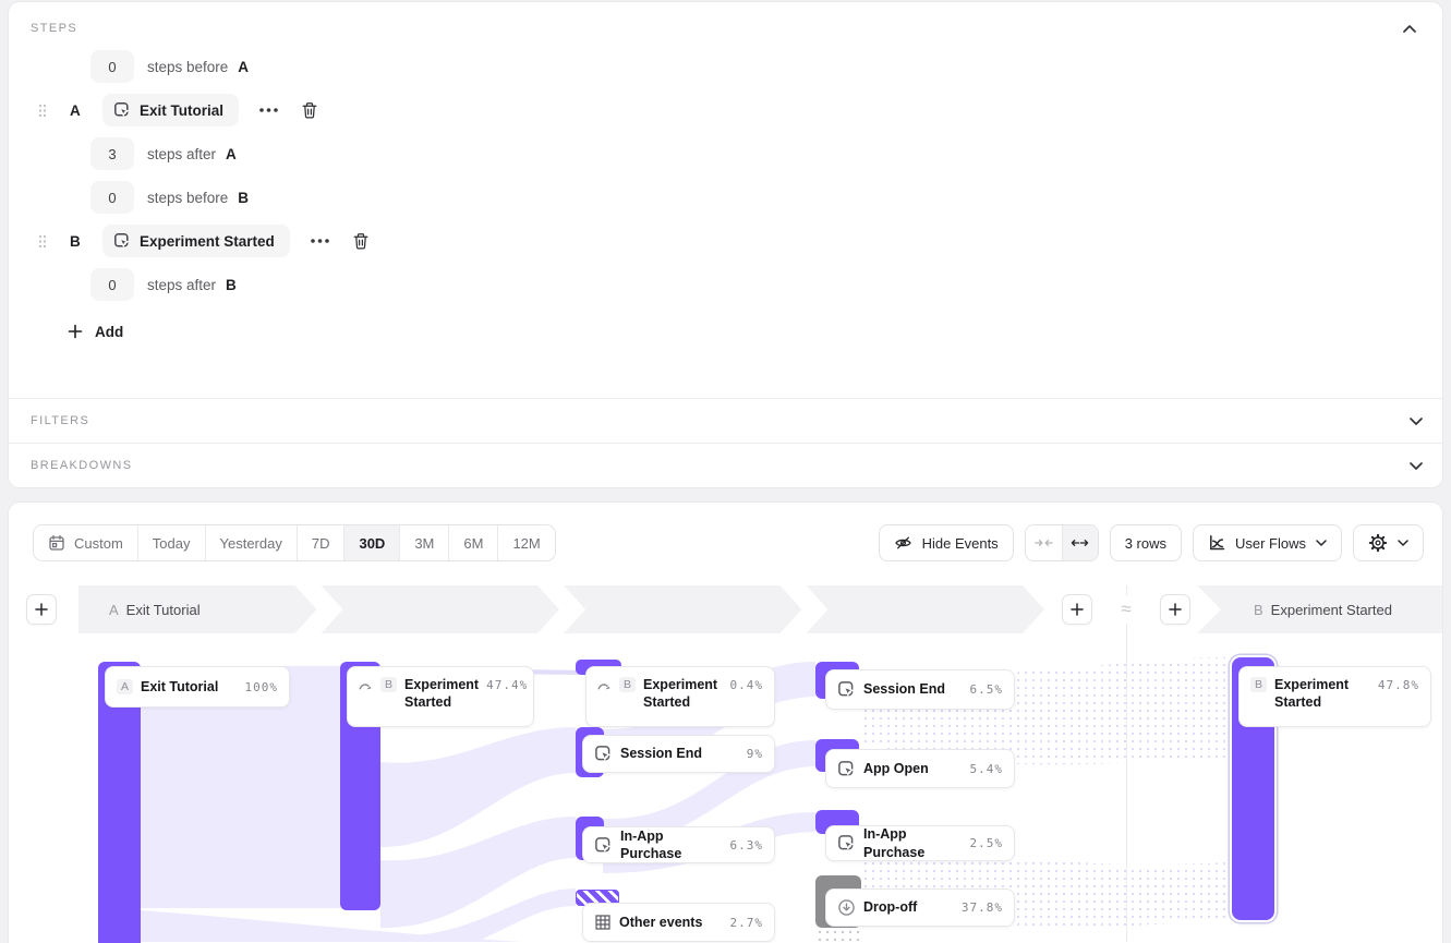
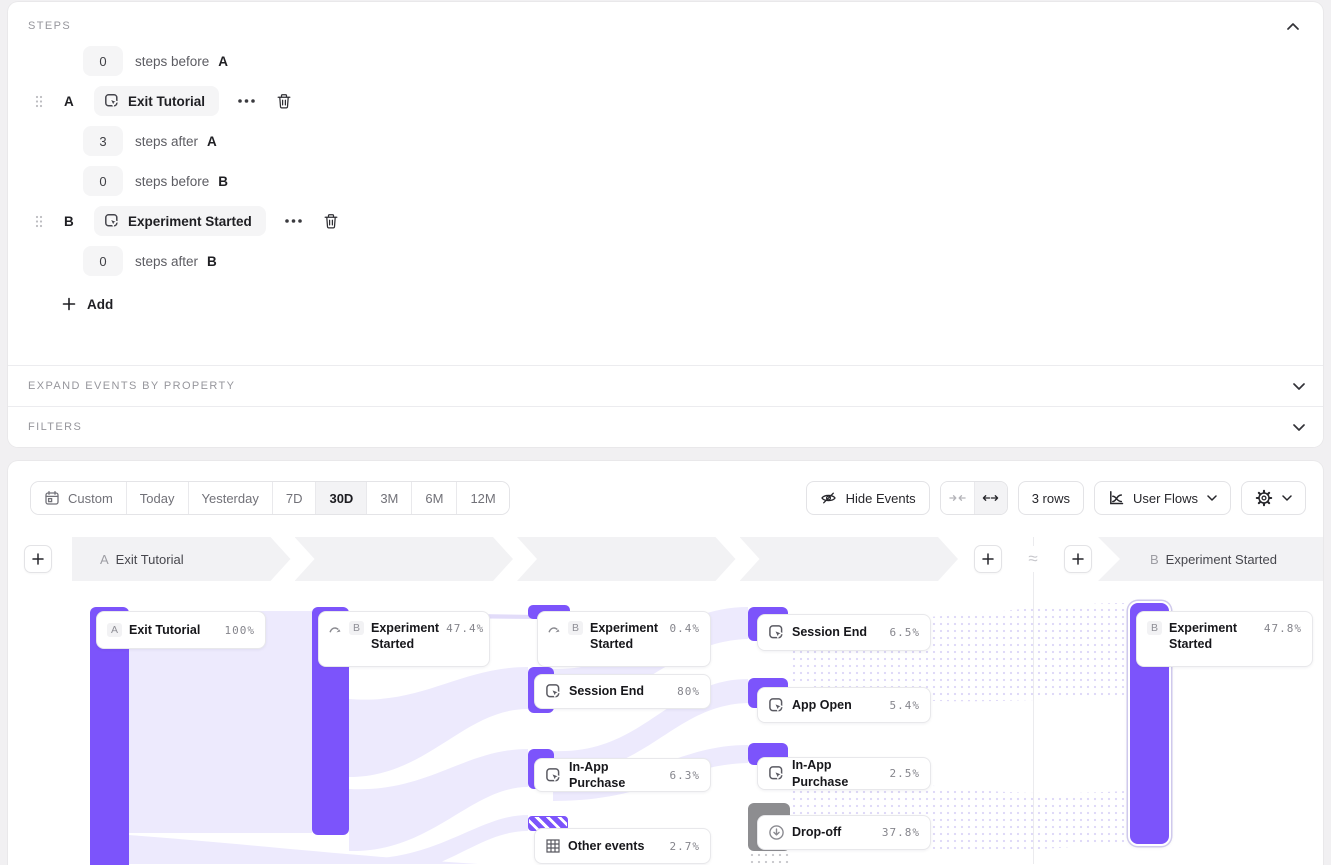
  STEPS
  0
  steps before
  A
  A
  Exit Tutorial
  3
  steps after
  A
  0
  steps before
  B
  B
  Experiment Started
  0
  steps after
  B
  Add
+ EXPAND EVENTS BY PROPERTY
  FILTERS
- BREAKDOWNS
  Custom
  Today
  Yesterday
  7D
  30D
  3M
  6M
  12M
  Hide Events
  3 rows
  User Flows
  A
  Exit Tutorial
  ≈
  B
  Experiment Started
  A
  Exit Tutorial
  100%
  B
  Experiment Started
  47.4%
  B
  Experiment Started
  0.4%
  Session End
- 9%
+ 80%
  In-App Purchase
  6.3%
  Other events
  2.7%
  Session End
  6.5%
  App Open
  5.4%
  In-App Purchase
  2.5%
  Drop-off
  37.8%
  B
  Experiment Started
  47.8%
